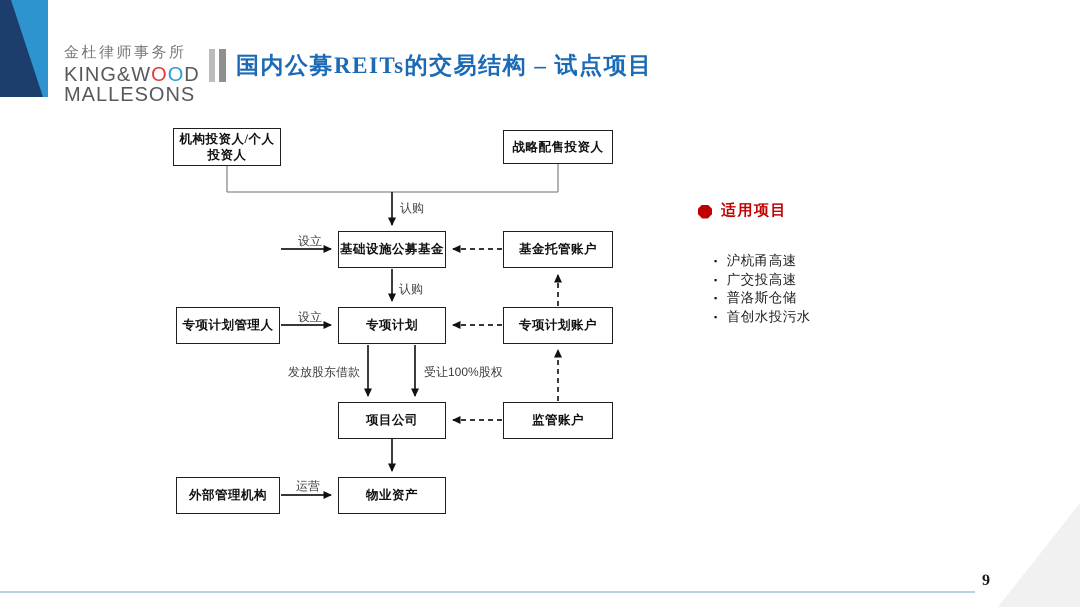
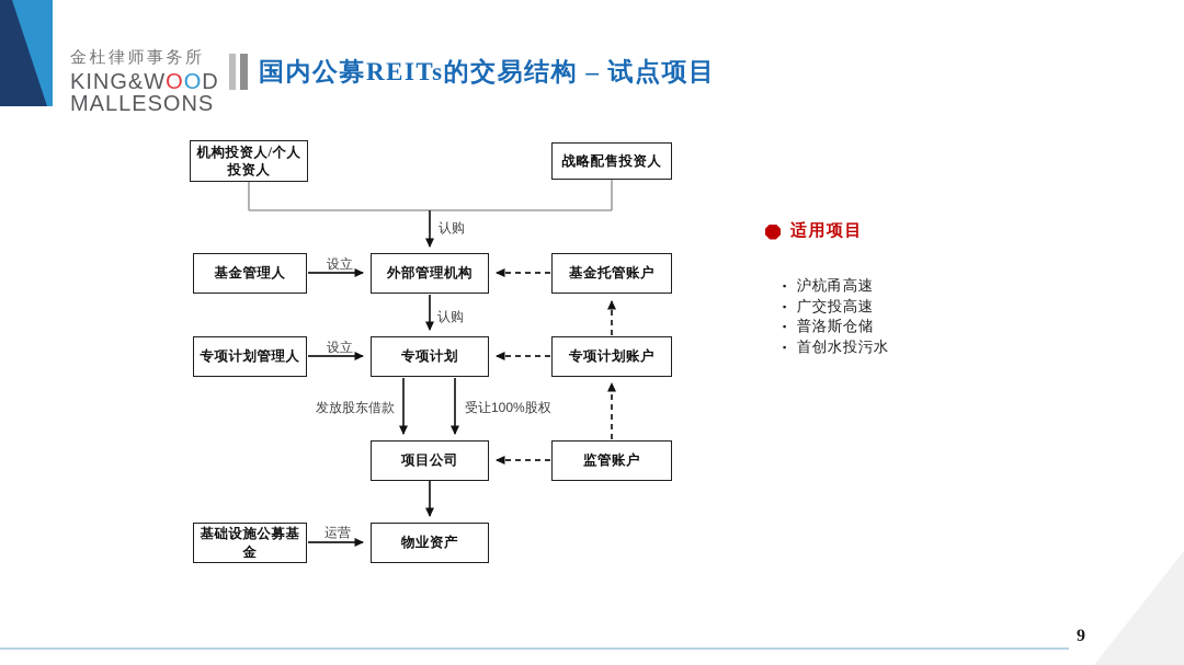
  金杜律师事务所
  KING&WOOD
  MALLESONS
  国内公募REITs的交易结构 – 试点项目
  机构投资人/个人
  投资人
  战略配售投资人
+ 基金管理人
- 基础设施公募基金
+ 外部管理机构
  基金托管账户
  专项计划管理人
  专项计划
  专项计划账户
  项目公司
  监管账户
- 外部管理机构
+ 基础设施公募基金
  物业资产
  认购
  设立
  认购
  设立
  发放股东借款
  受让100%股权
  运营
  适用项目
  ▪
  沪杭甬高速
  ▪
  广交投高速
  ▪
  普洛斯仓储
  ▪
  首创水投污水
  9
